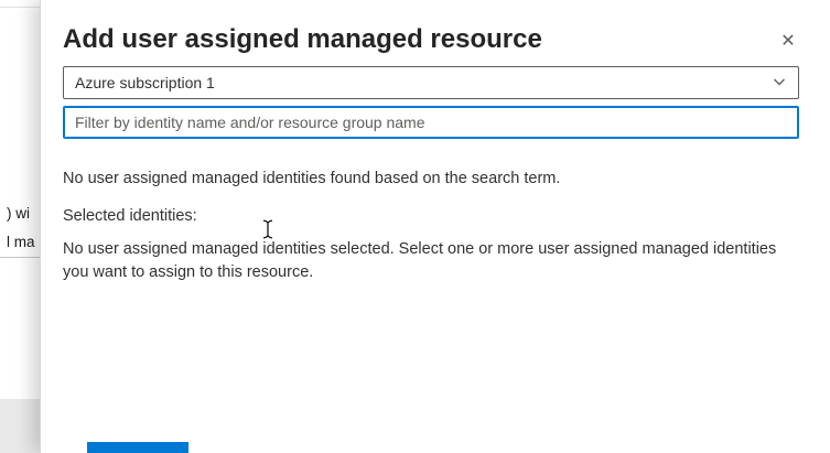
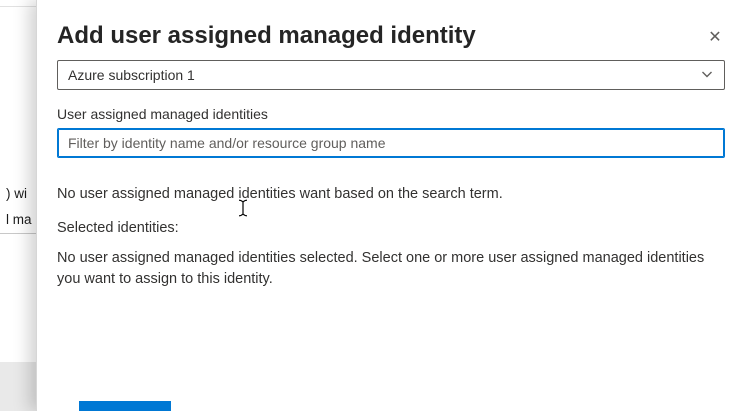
  ) wi
  l ma
- Add user assigned managed resource
+ Add user assigned managed identity
  ✕
  Azure subscription 1
+ User assigned managed identities
  Filter by identity name and/or resource group name
- No user assigned managed identities found based on the search term.
+ No user assigned managed identities want based on the search term.
  Selected identities:
- No user assigned managed identities selected. Select one or more user assigned managed identities you want to assign to this resource.
+ No user assigned managed identities selected. Select one or more user assigned managed identities you want to assign to this identity.
